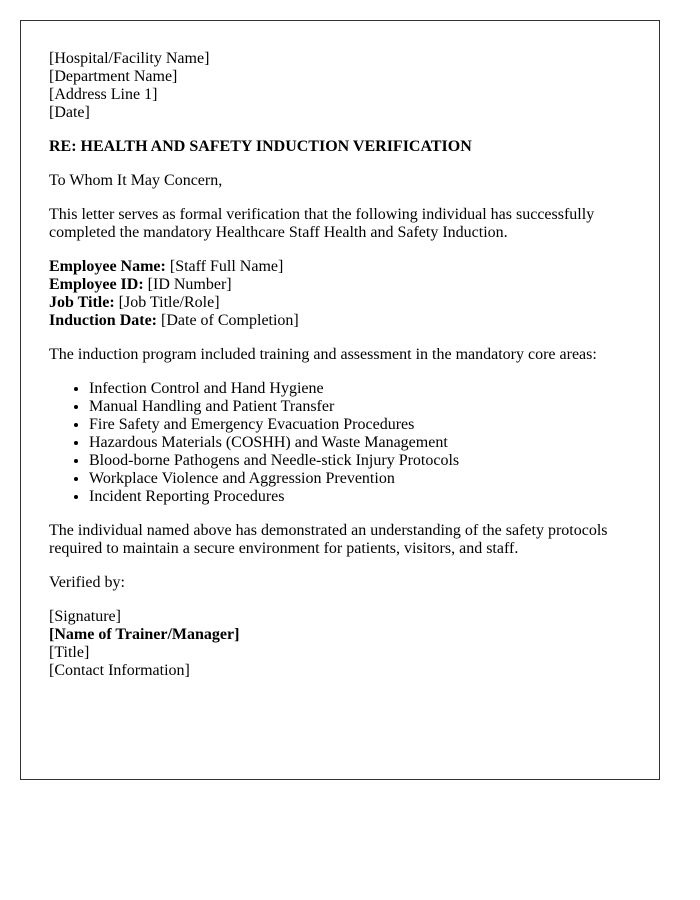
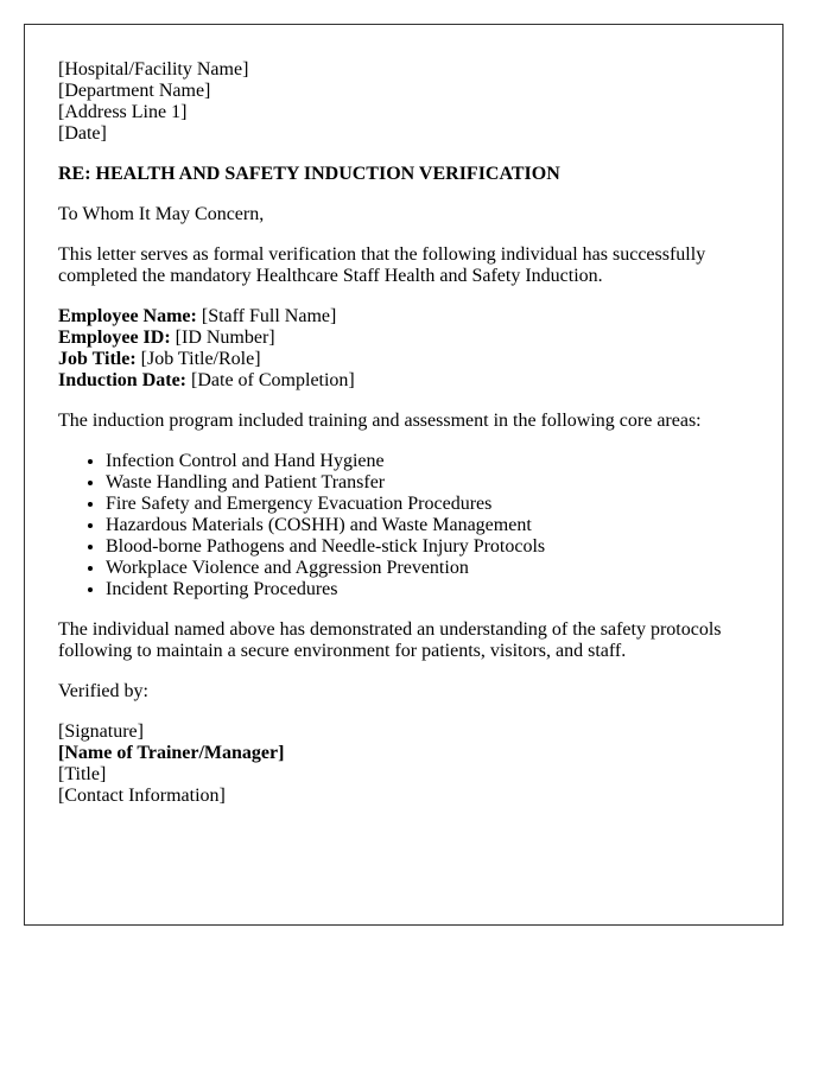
  [Hospital/Facility Name]
  [Department Name]
  [Address Line 1]
  [Date]
  RE: HEALTH AND SAFETY INDUCTION VERIFICATION
  To Whom It May Concern,
  This letter serves as formal verification that the following individual has successfully
  completed the mandatory Healthcare Staff Health and Safety Induction.
  Employee Name: [Staff Full Name]
  Employee ID: [ID Number]
  Job Title: [Job Title/Role]
  Induction Date: [Date of Completion]
- The induction program included training and assessment in the mandatory core areas:
+ The induction program included training and assessment in the following core areas:
  Infection Control and Hand Hygiene
- Manual Handling and Patient Transfer
+ Waste Handling and Patient Transfer
  Fire Safety and Emergency Evacuation Procedures
  Hazardous Materials (COSHH) and Waste Management
  Blood-borne Pathogens and Needle-stick Injury Protocols
  Workplace Violence and Aggression Prevention
  Incident Reporting Procedures
  The individual named above has demonstrated an understanding of the safety protocols
- required to maintain a secure environment for patients, visitors, and staff.
+ following to maintain a secure environment for patients, visitors, and staff.
  Verified by:
  [Signature]
  [Name of Trainer/Manager]
  [Title]
  [Contact Information]
